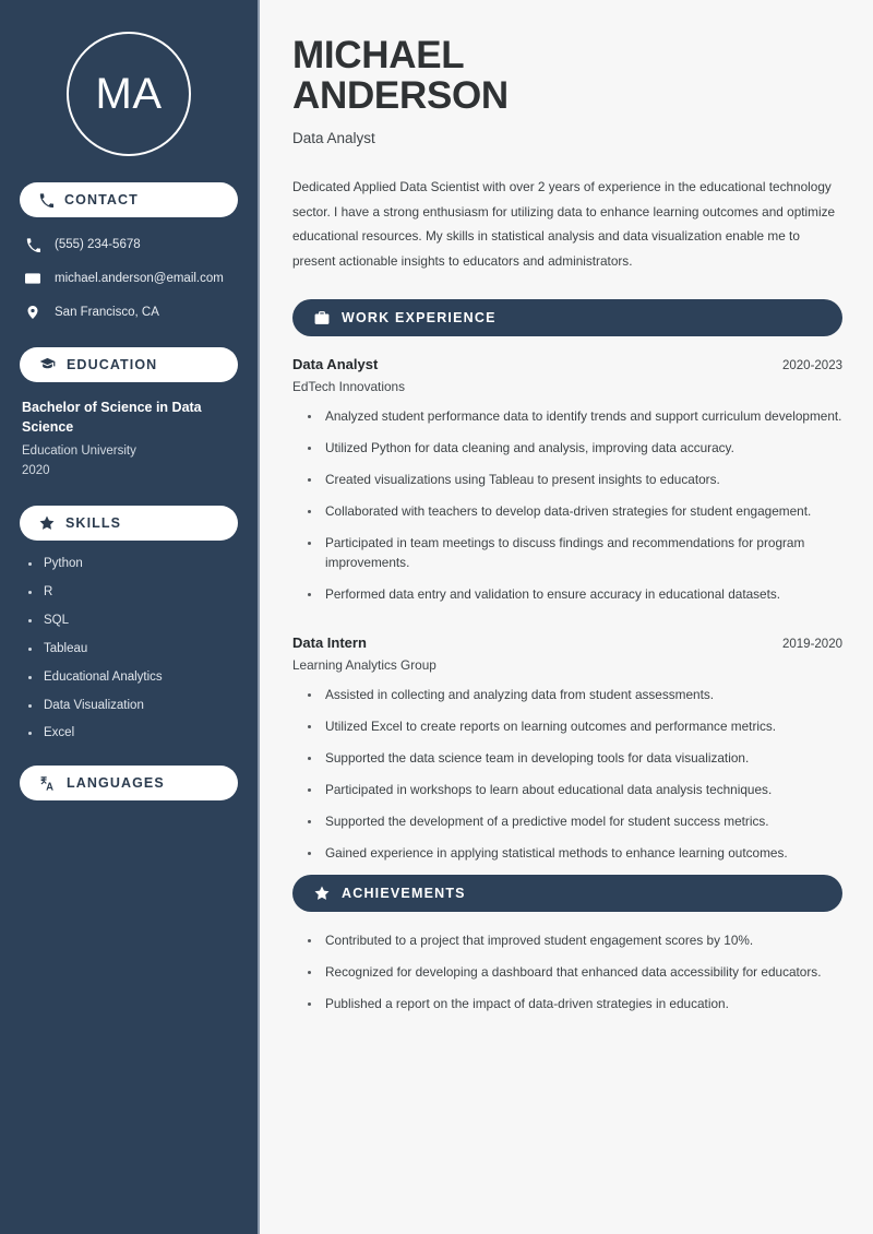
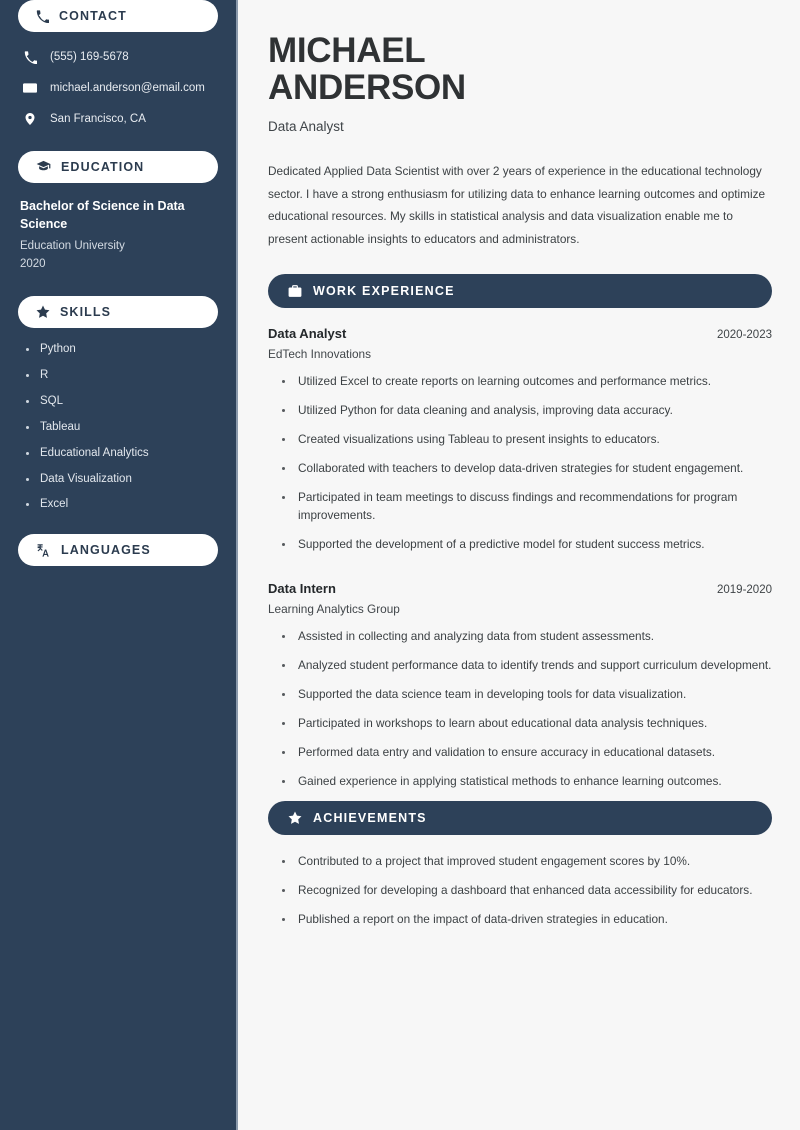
- MA
  CONTACT
- (555) 234-5678
+ (555) 169-5678
  michael.anderson@email.com
  San Francisco, CA
  EDUCATION
  Bachelor of Science in Data Science
  Education University
  2020
  SKILLS
  Python
  R
  SQL
  Tableau
  Educational Analytics
  Data Visualization
  Excel
  LANGUAGES
  MICHAEL
  ANDERSON
  Data Analyst
  Dedicated Applied Data Scientist with over 2 years of experience in the educational technology sector. I have a strong enthusiasm for utilizing data to enhance learning outcomes and optimize educational resources. My skills in statistical analysis and data visualization enable me to present actionable insights to educators and administrators.
  WORK EXPERIENCE
  Data Analyst
  2020-2023
  EdTech Innovations
- Analyzed student performance data to identify trends and support curriculum development.
+ Utilized Excel to create reports on learning outcomes and performance metrics.
  Utilized Python for data cleaning and analysis, improving data accuracy.
  Created visualizations using Tableau to present insights to educators.
  Collaborated with teachers to develop data-driven strategies for student engagement.
  Participated in team meetings to discuss findings and recommendations for program improvements.
- Performed data entry and validation to ensure accuracy in educational datasets.
+ Supported the development of a predictive model for student success metrics.
  Data Intern
  2019-2020
  Learning Analytics Group
  Assisted in collecting and analyzing data from student assessments.
- Utilized Excel to create reports on learning outcomes and performance metrics.
+ Analyzed student performance data to identify trends and support curriculum development.
  Supported the data science team in developing tools for data visualization.
  Participated in workshops to learn about educational data analysis techniques.
- Supported the development of a predictive model for student success metrics.
+ Performed data entry and validation to ensure accuracy in educational datasets.
  Gained experience in applying statistical methods to enhance learning outcomes.
  ACHIEVEMENTS
  Contributed to a project that improved student engagement scores by 10%.
  Recognized for developing a dashboard that enhanced data accessibility for educators.
  Published a report on the impact of data-driven strategies in education.
